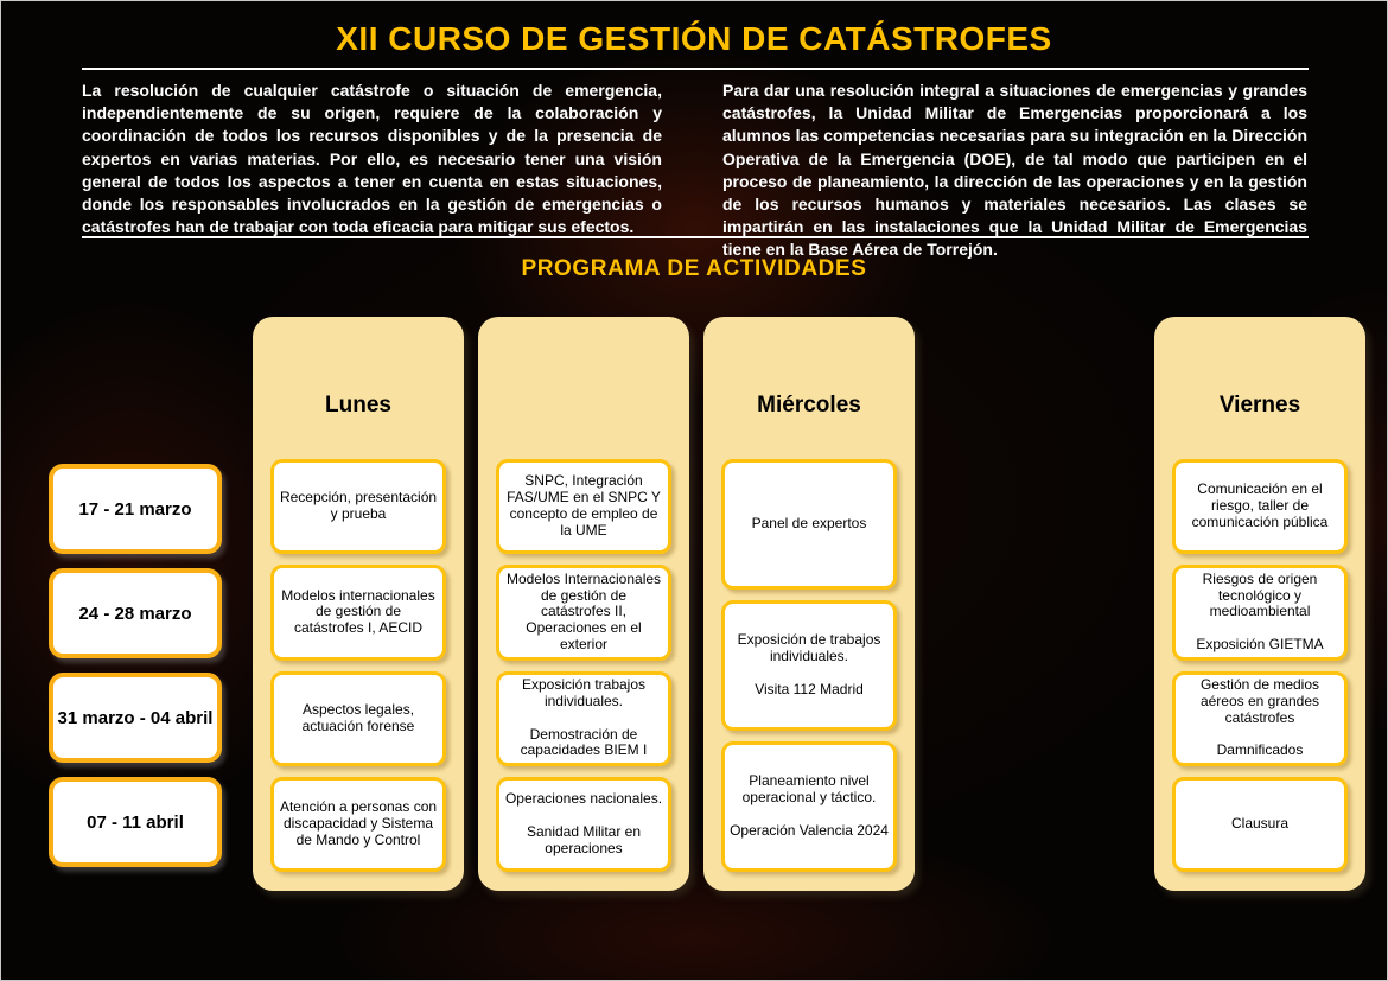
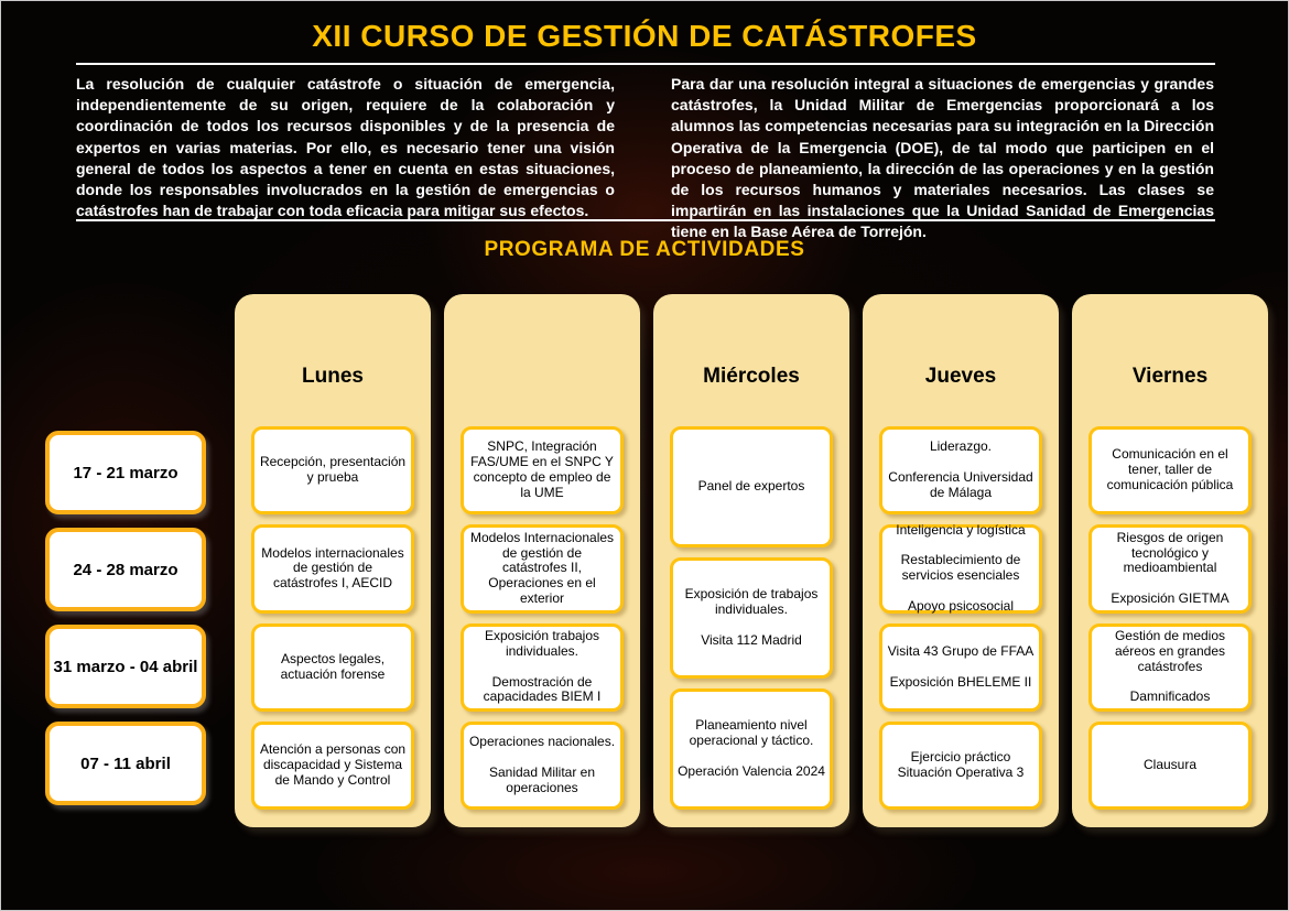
  XII CURSO DE GESTIÓN DE CATÁSTROFES
  La resolución de cualquier catástrofe o situación de emergencia, independientemente de su origen, requiere de la colaboración y coordinación de todos los recursos disponibles y de la presencia de expertos en varias materias. Por ello, es necesario tener una visión general de todos los aspectos a tener en cuenta en estas situaciones, donde los responsables involucrados en la gestión de emergencias o catástrofes han de trabajar con toda eficacia para mitigar sus efectos.
- Para dar una resolución integral a situaciones de emergencias y grandes catástrofes, la Unidad Militar de Emergencias proporcionará a los alumnos las competencias necesarias para su integración en la Dirección Operativa de la Emergencia (DOE), de tal modo que participen en el proceso de planeamiento, la dirección de las operaciones y en la gestión de los recursos humanos y materiales necesarios. Las clases se impartirán en las instalaciones que la Unidad Militar de Emergencias tiene en la Base Aérea de Torrejón.
+ Para dar una resolución integral a situaciones de emergencias y grandes catástrofes, la Unidad Militar de Emergencias proporcionará a los alumnos las competencias necesarias para su integración en la Dirección Operativa de la Emergencia (DOE), de tal modo que participen en el proceso de planeamiento, la dirección de las operaciones y en la gestión de los recursos humanos y materiales necesarios. Las clases se impartirán en las instalaciones que la Unidad Sanidad de Emergencias tiene en la Base Aérea de Torrejón.
  PROGRAMA DE ACTIVIDADES
  17 - 21 marzo
  24 - 28 marzo
  31 marzo - 04 abril
  07 - 11 abril
  Lunes
  Recepción, presentación y prueba
  Modelos internacionales de gestión de catástrofes I, AECID
  Aspectos legales, actuación forense
  Atención a personas con discapacidad y Sistema de Mando y Control
  SNPC, Integración FAS/UME en el SNPC Y concepto de empleo de la UME
  Modelos Internacionales de gestión de catástrofes II, Operaciones en el exterior
  Exposición trabajos individuales.
  Demostración de capacidades BIEM I
  Operaciones nacionales.
  Sanidad Militar en operaciones
  Miércoles
  Panel de expertos
  Exposición de trabajos individuales.
  Visita 112 Madrid
  Planeamiento nivel operacional y táctico.
  Operación Valencia 2024
+ Jueves
+ Liderazgo.
+ Conferencia Universidad de Málaga
+ Inteligencia y logística
+ Restablecimiento de servicios esenciales
+ Apoyo psicosocial
+ Visita 43 Grupo de FFAA
+ Exposición BHELEME II
+ Ejercicio práctico Situación Operativa 3
  Viernes
- Comunicación en el riesgo, taller de comunicación pública
+ Comunicación en el tener, taller de comunicación pública
  Riesgos de origen tecnológico y medioambiental
  Exposición GIETMA
  Gestión de medios aéreos en grandes catástrofes
  Damnificados
  Clausura
